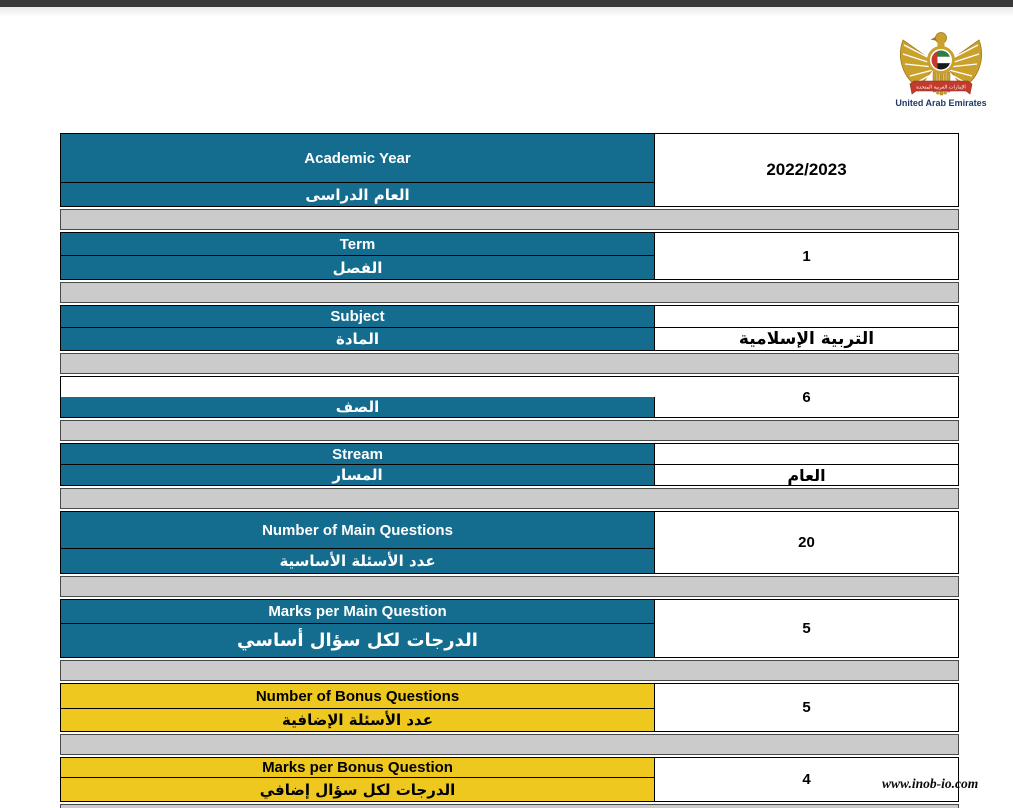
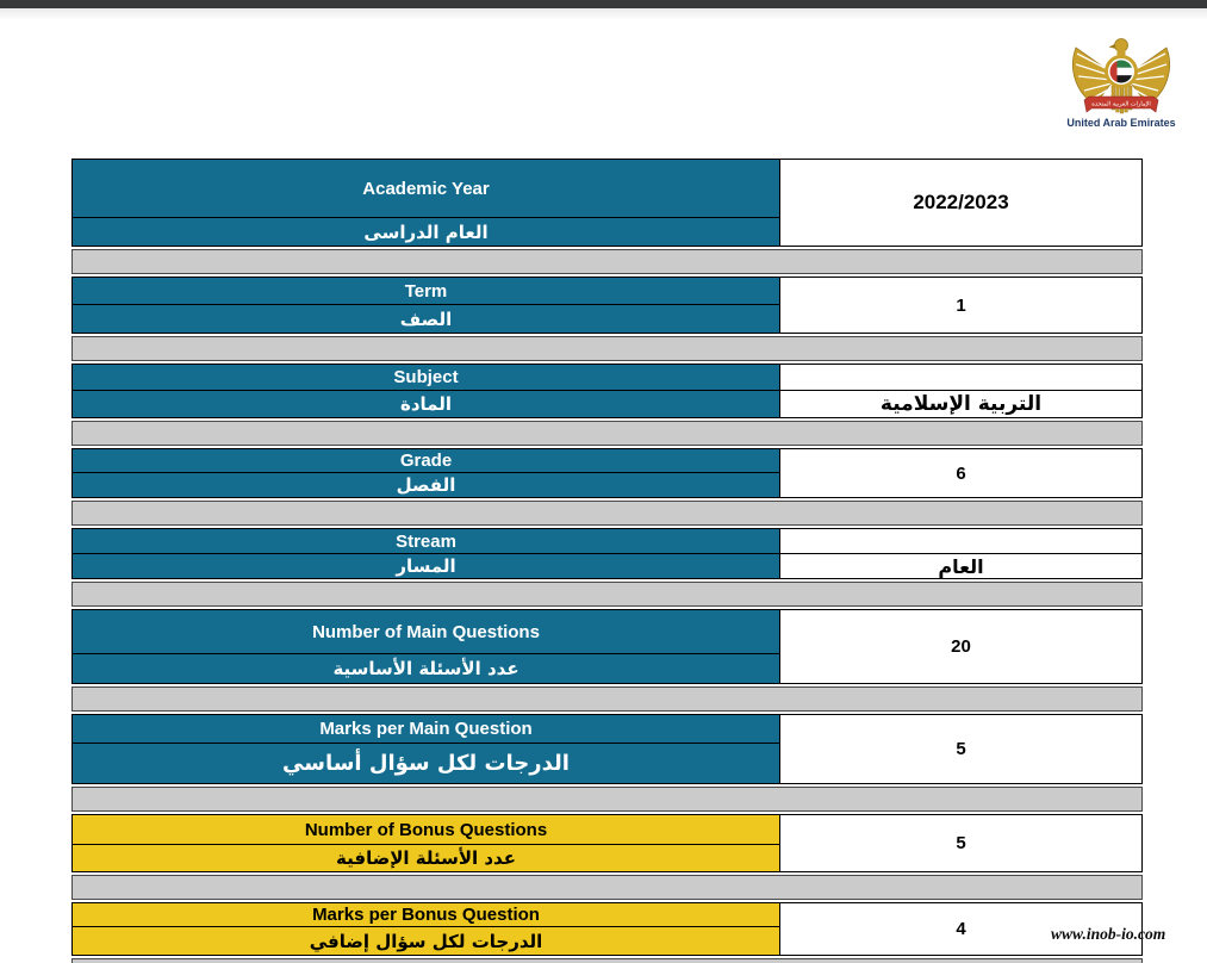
  United Arab Emirates
  Academic Year
  العام الدراسى
  2022/2023
  Term
- الفصل
+ الصف
  1
  Subject
  المادة
  التربية الإسلامية
+ Grade
- الصف
+ الفصل
  6
  Stream
  المسار
  العام
  Number of Main Questions
  عدد الأسئلة الأساسية
  20
  Marks per Main Question
  الدرجات لكل سؤال أساسي
  5
  Number of Bonus Questions
  عدد الأسئلة الإضافية
  5
  Marks per Bonus Question
  الدرجات لكل سؤال إضافي
  4
  www.inob-io.com
